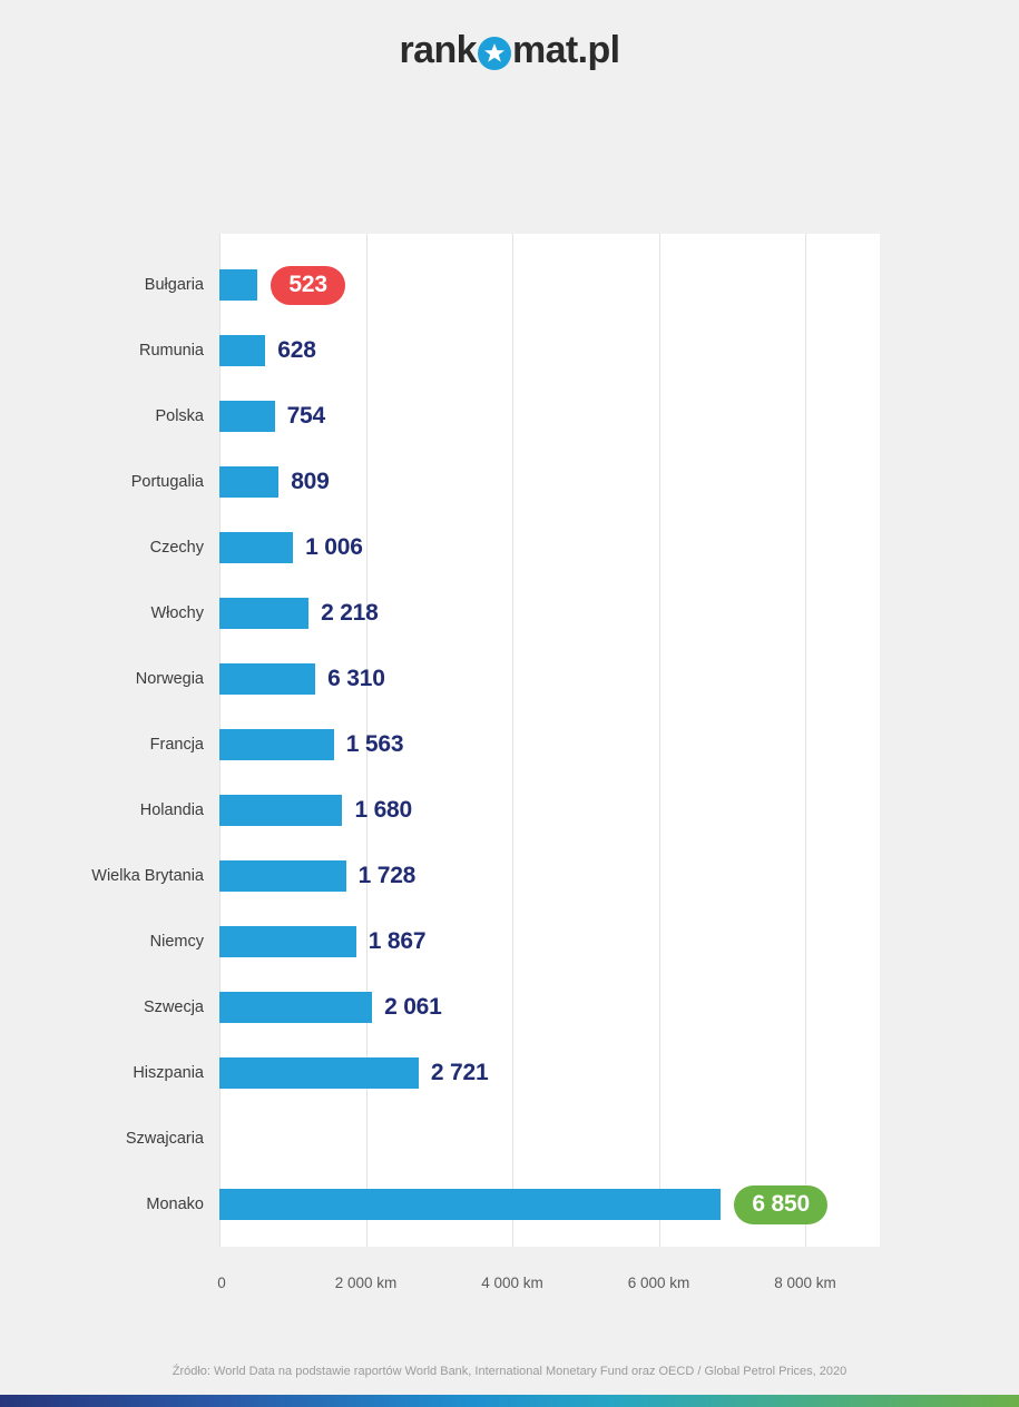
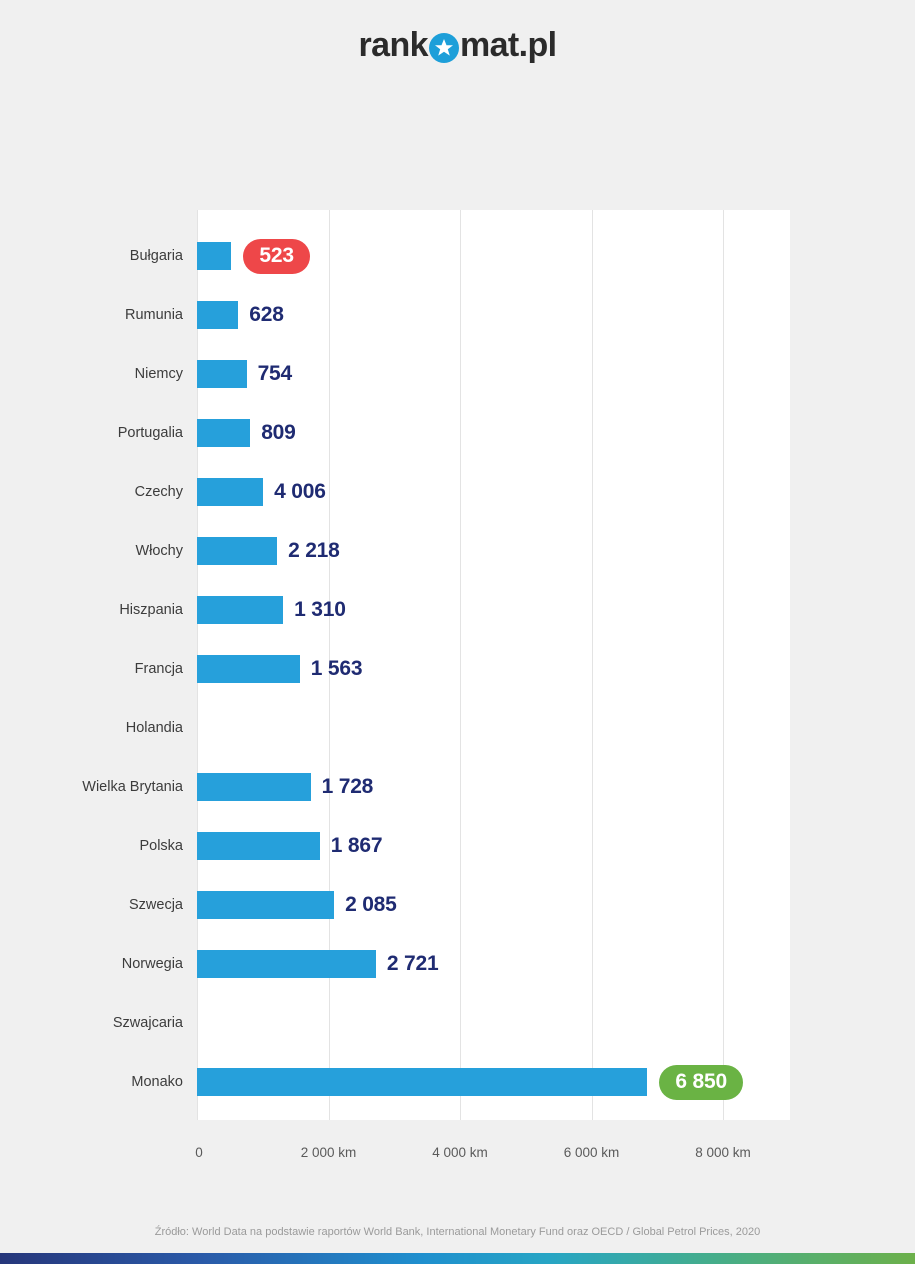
  rank
  mat.pl
  Bułgaria
  523
  Rumunia
  628
- Polska
+ Niemcy
  754
  Portugalia
  809
  Czechy
- 1 006
+ 4 006
  Włochy
  2 218
- Norwegia
+ Hiszpania
- 6 310
+ 1 310
  Francja
  1 563
  Holandia
- 1 680
  Wielka Brytania
  1 728
- Niemcy
+ Polska
  1 867
  Szwecja
- 2 061
+ 2 085
- Hiszpania
+ Norwegia
  2 721
  Szwajcaria
  Monako
  6 850
  0
  2 000 km
  4 000 km
  6 000 km
  8 000 km
  Źródło: World Data na podstawie raportów World Bank, International Monetary Fund oraz OECD / Global Petrol Prices, 2020
